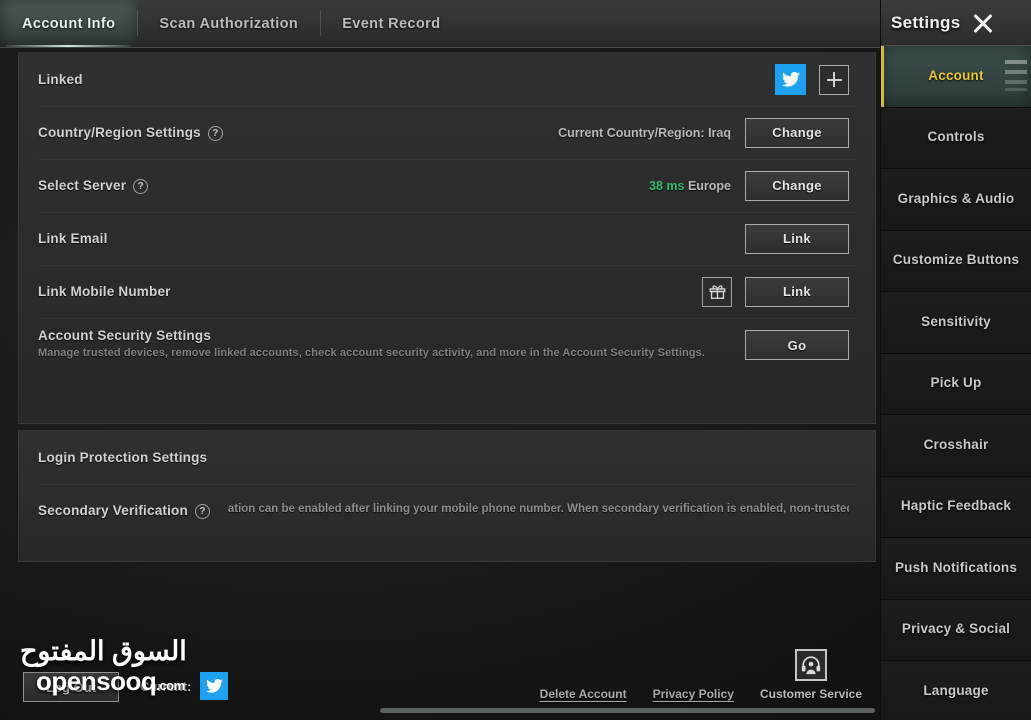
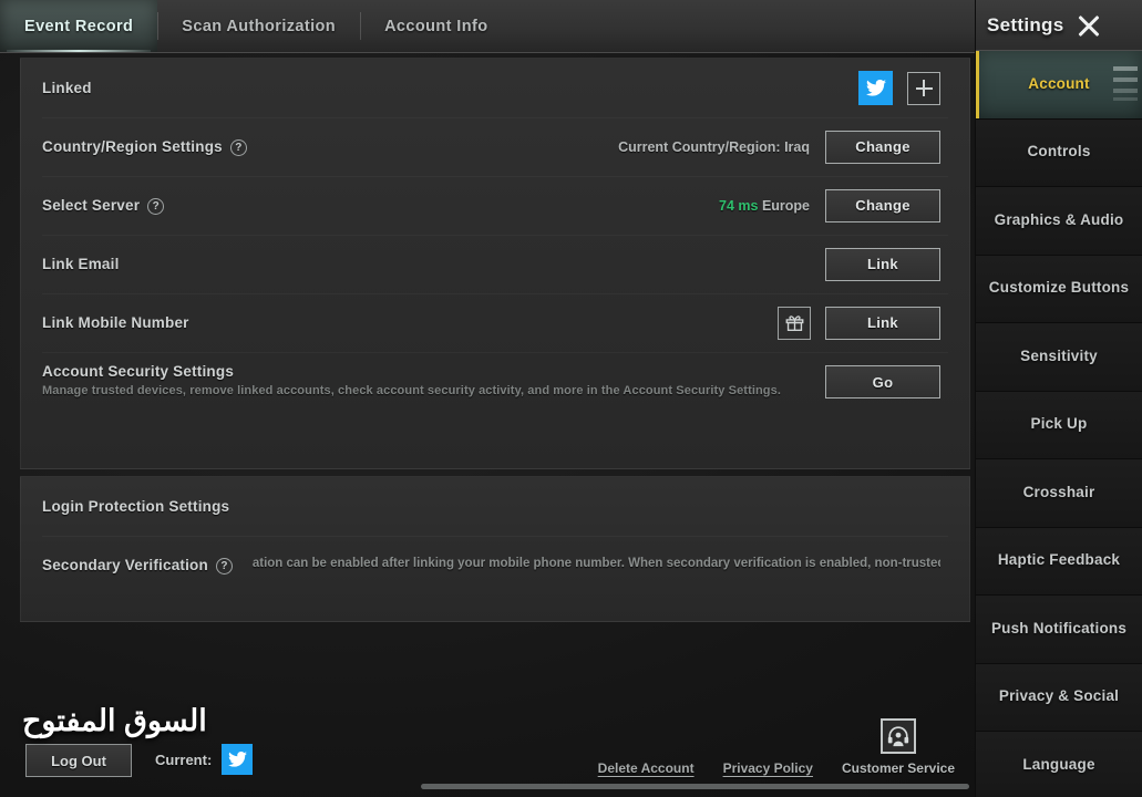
- Account Info
+ Event Record
  Scan Authorization
- Event Record
+ Account Info
  Linked
  Country/Region Settings
  ?
  Current Country/Region: Iraq
  Change
  Select Server
  ?
- 38 ms Europe
+ 74 ms Europe
  Change
  Link Email
  Link
  Link Mobile Number
  Link
  Account Security Settings
  Manage trusted devices, remove linked accounts, check account security activity, and more in the Account Security Settings.
  Go
  Login Protection Settings
  Secondary Verification
  ?
  ation can be enabled after linking your mobile phone number. When secondary verification is enabled, non-truste
  Log Out
  Current:
  Delete Account
  Privacy Policy
  Customer Service
  Settings
  Account
  Controls
  Graphics & Audio
  Customize Buttons
  Sensitivity
  Pick Up
  Crosshair
  Haptic Feedback
  Push Notifications
  Privacy & Social
  Language
  السوق المفتوح
- opensooq.com
